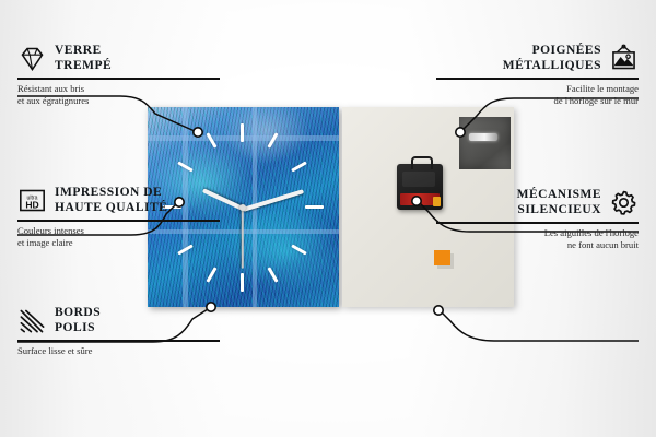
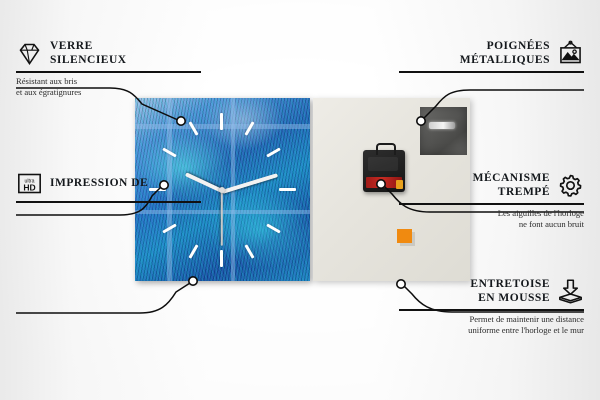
  VERRE
- TREMPÉ
+ SILENCIEUX
  Résistant aux bris
  et aux égratignures
  HD
  IMPRESSION DE
- HAUTE QUALITÉ
- Couleurs intenses
- et image claire
- BORDS
- POLIS
- Surface lisse et sûre
  POIGNÉES
  MÉTALLIQUES
- Facilite le montage
- de l'horloge sur le mur
  MÉCANISME
- SILENCIEUX
+ TREMPÉ
  Les aiguilles de l'horloge
  ne font aucun bruit
+ ENTRETOISE
+ EN MOUSSE
+ Permet de maintenir une distance
+ uniforme entre l'horloge et le mur
